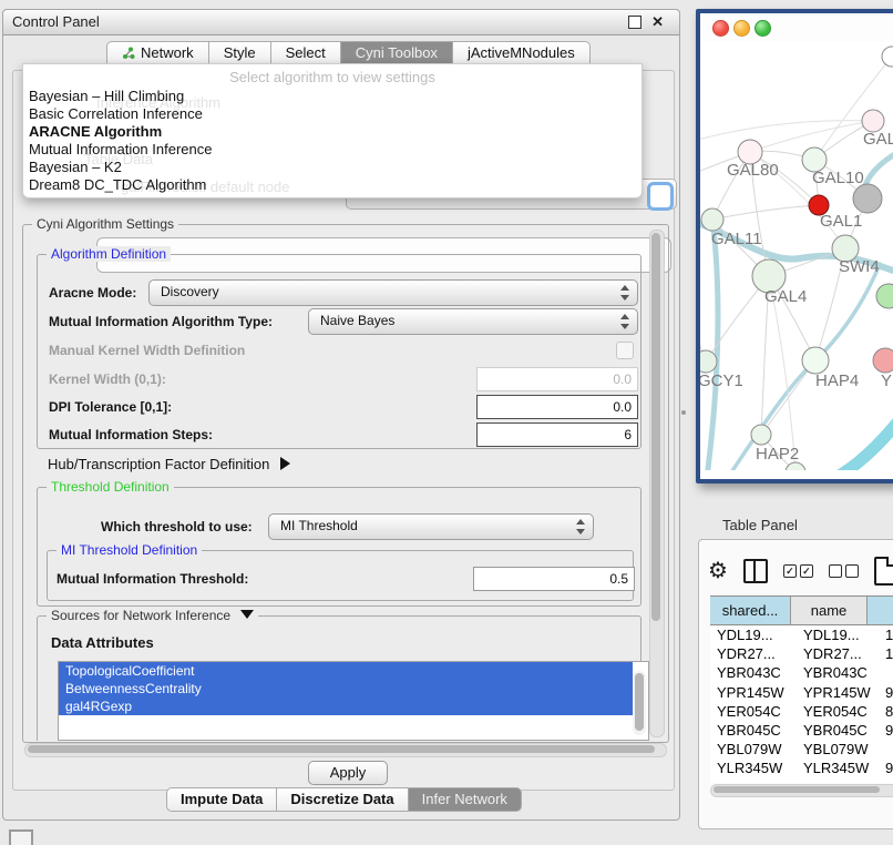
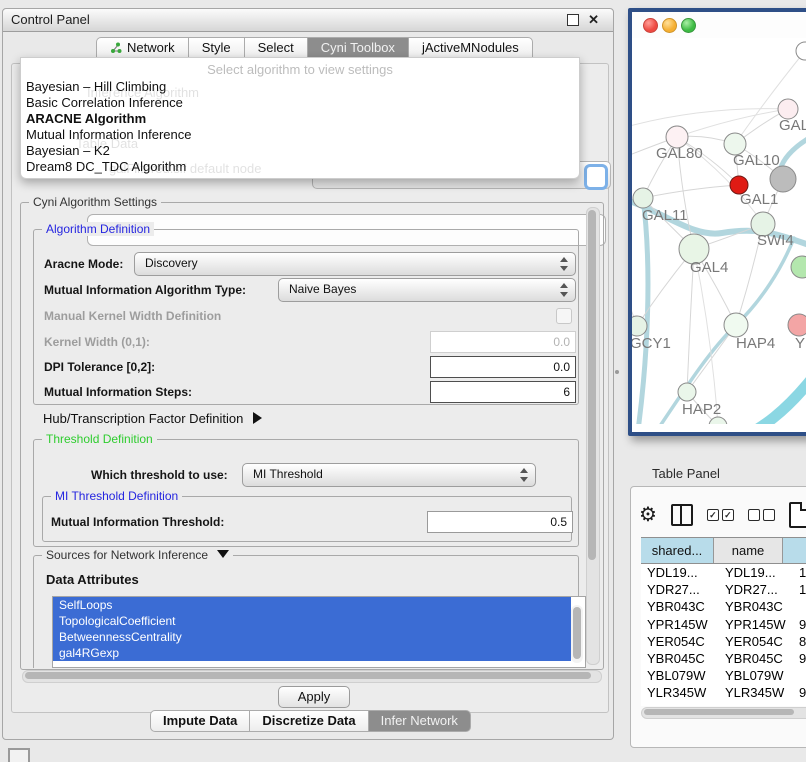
  Control Panel
  ✕
  Network
  Style
  Select
  Cyni Toolbox
  jActiveMNodules
  Cyni Algorithm Settings
  Algorithm Definition
  Aracne Mode:
  Discovery
  Mutual Information Algorithm Type:
  Naive Bayes
  Manual Kernel Width Definition
  Kernel Width (0,1):
  0.0
- DPI Tolerance [0,1]:
+ DPI Tolerance [0,2]:
  0.0
  Mutual Information Steps:
  6
  Hub/Transcription Factor Definition
  Threshold Definition
  Which threshold to use:
  MI Threshold
  MI Threshold Definition
  Mutual Information Threshold:
  0.5
  Sources for Network Inference
  Data Attributes
+ SelfLoops
  TopologicalCoefficient
  BetweennessCentrality
  gal4RGexp
  Apply
  Impute Data
  Discretize Data
  Infer Network
  Select algorithm to view settings
  Bayesian – Hill Climbing
  Basic Correlation Inference
  ARACNE Algorithm
  Mutual Information Inference
  Bayesian – K2
  Dream8 DC_TDC Algorithm
  Inference Algorithm
  Table Data
  galFiltered.sif default node
  GAL
  GAL80
  GAL10
  GAL1
  GAL11
  SWI4
  GAL4
  GCY1
  HAP4
  Y
  HAP2
  Table Panel
  ⚙
  ✓
  ✓
  shared...
  name
  YDL19...
  YDL19...
  YDR27...
  YDR27...
  YBR043C
  YBR043C
  YPR145W
  YPR145W
  YER054C
  YER054C
  YBR045C
  YBR045C
  YBL079W
  YBL079W
  YLR345W
  YLR345W
